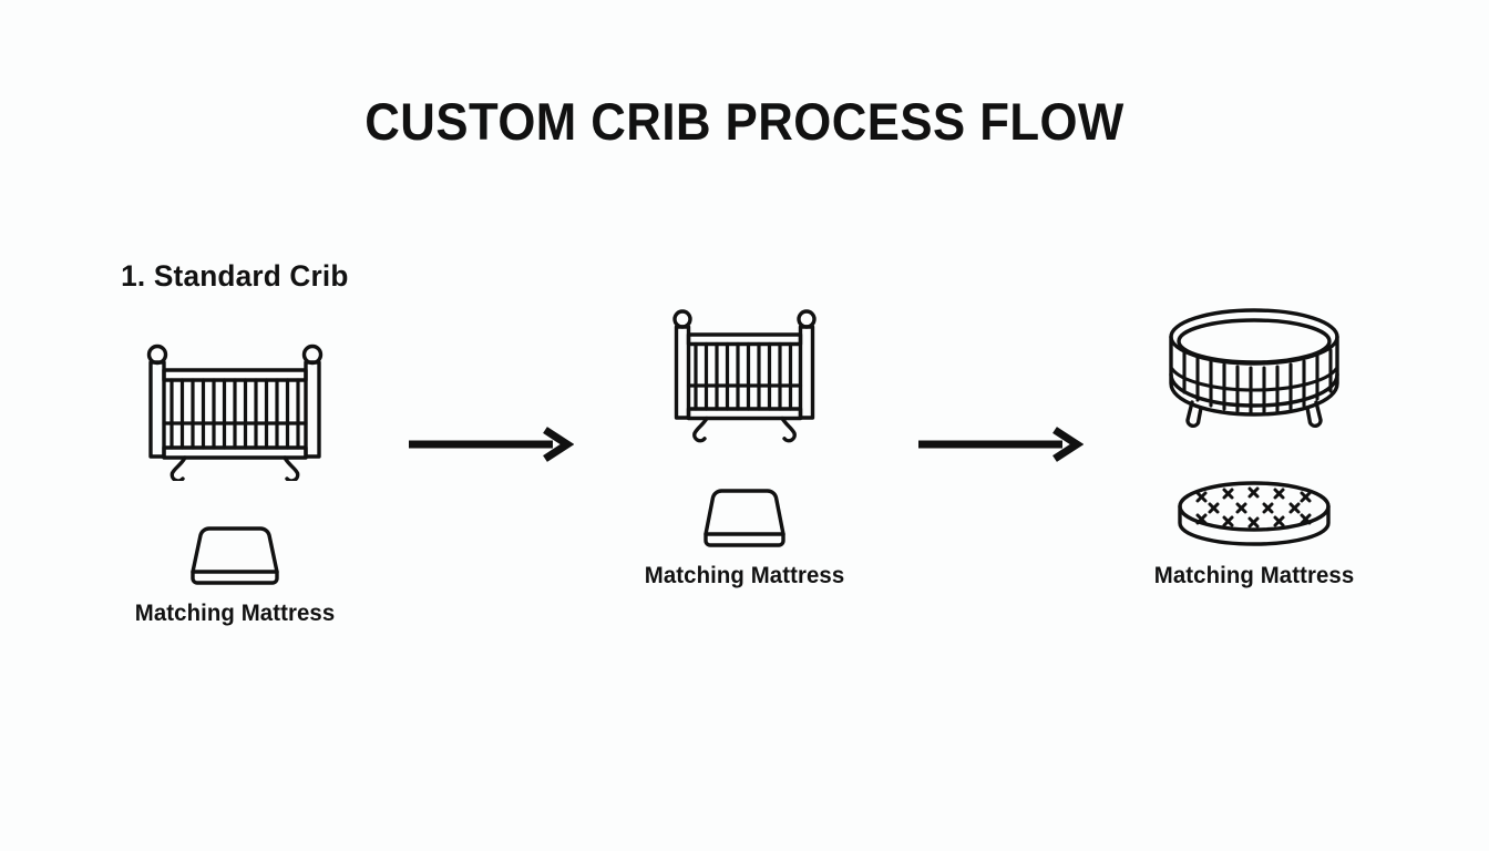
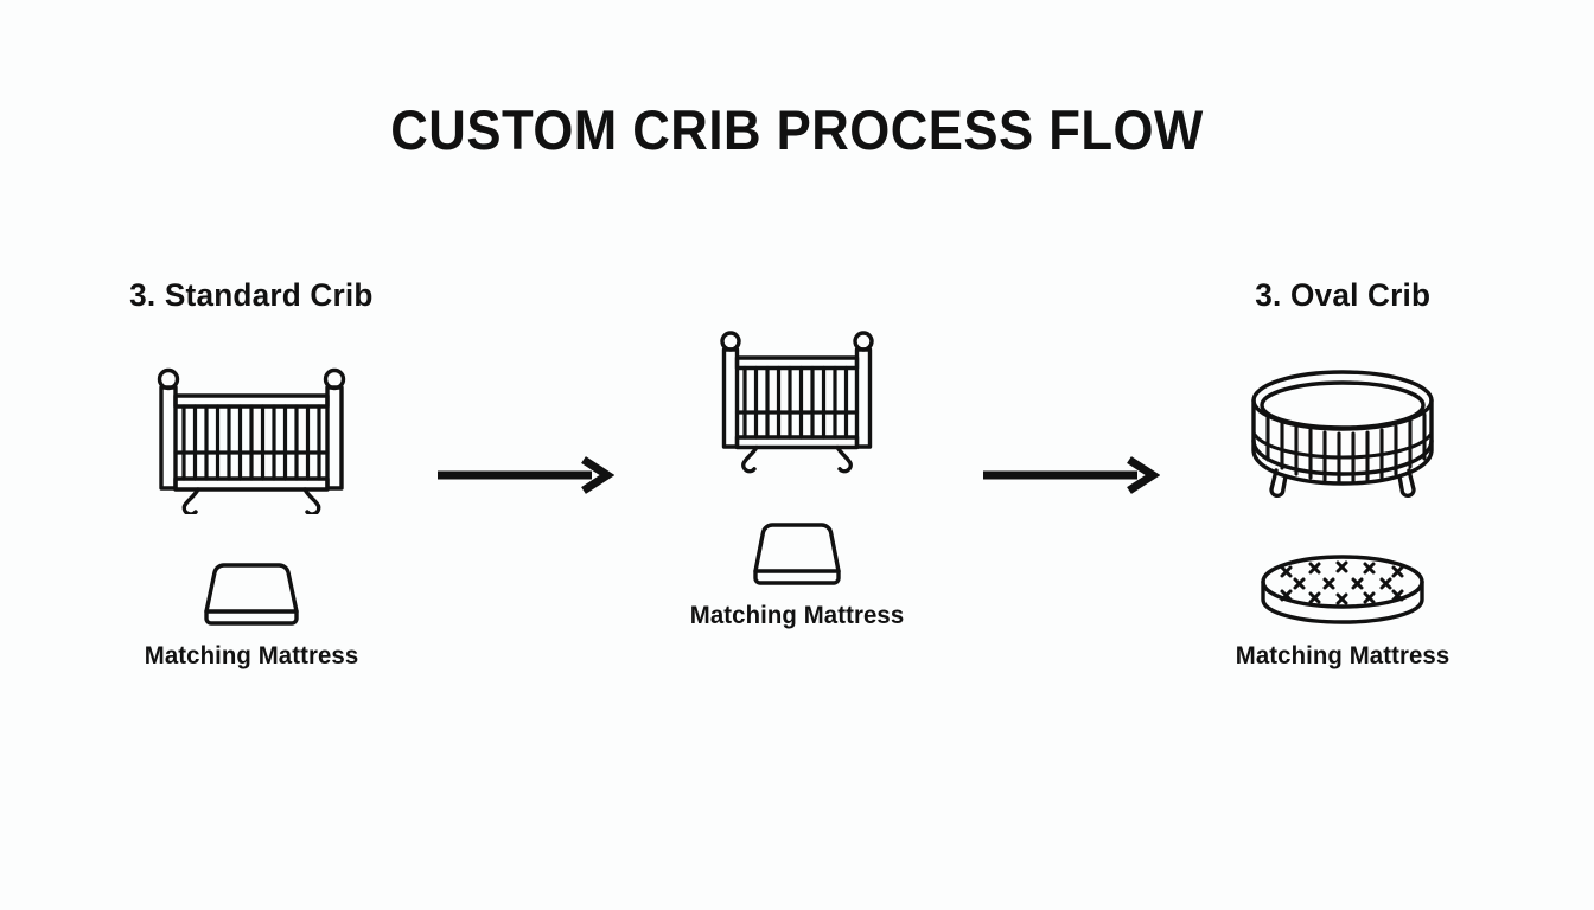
  CUSTOM CRIB PROCESS FLOW
- 1. Standard Crib
+ 3. Standard Crib
  Matching Mattress
  Matching Mattress
+ 3. Oval Crib
  Matching Mattress
